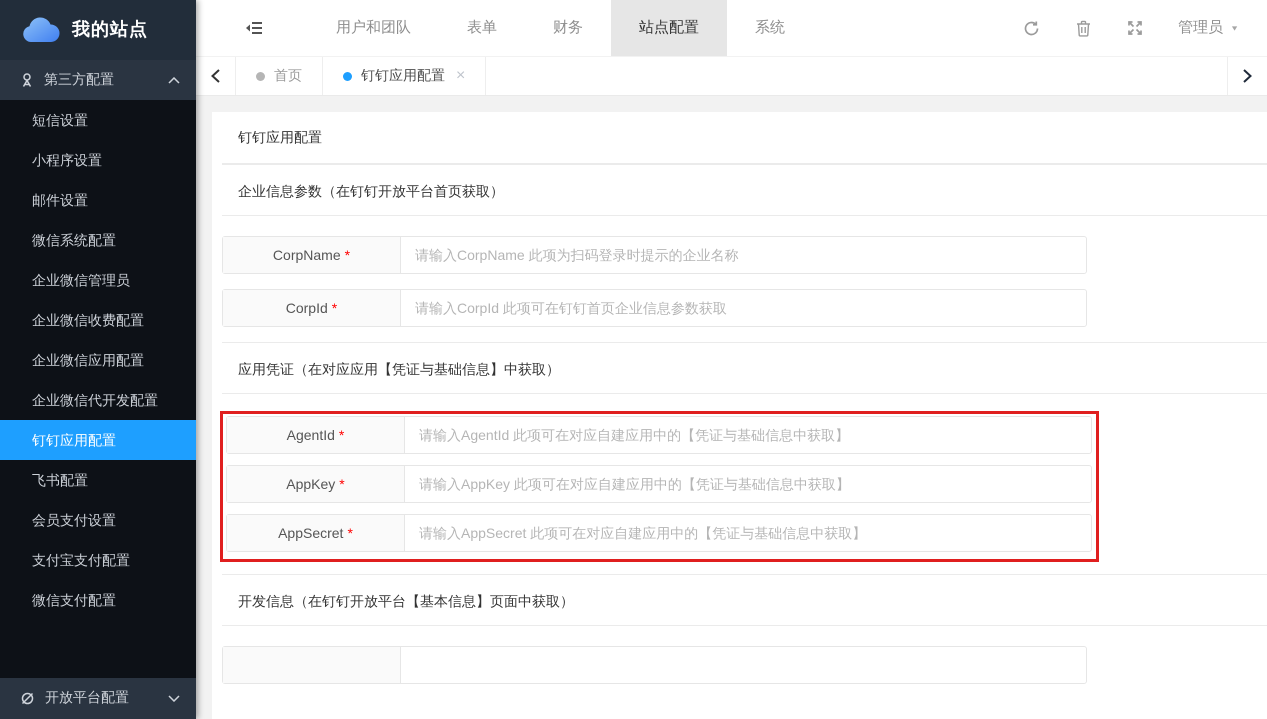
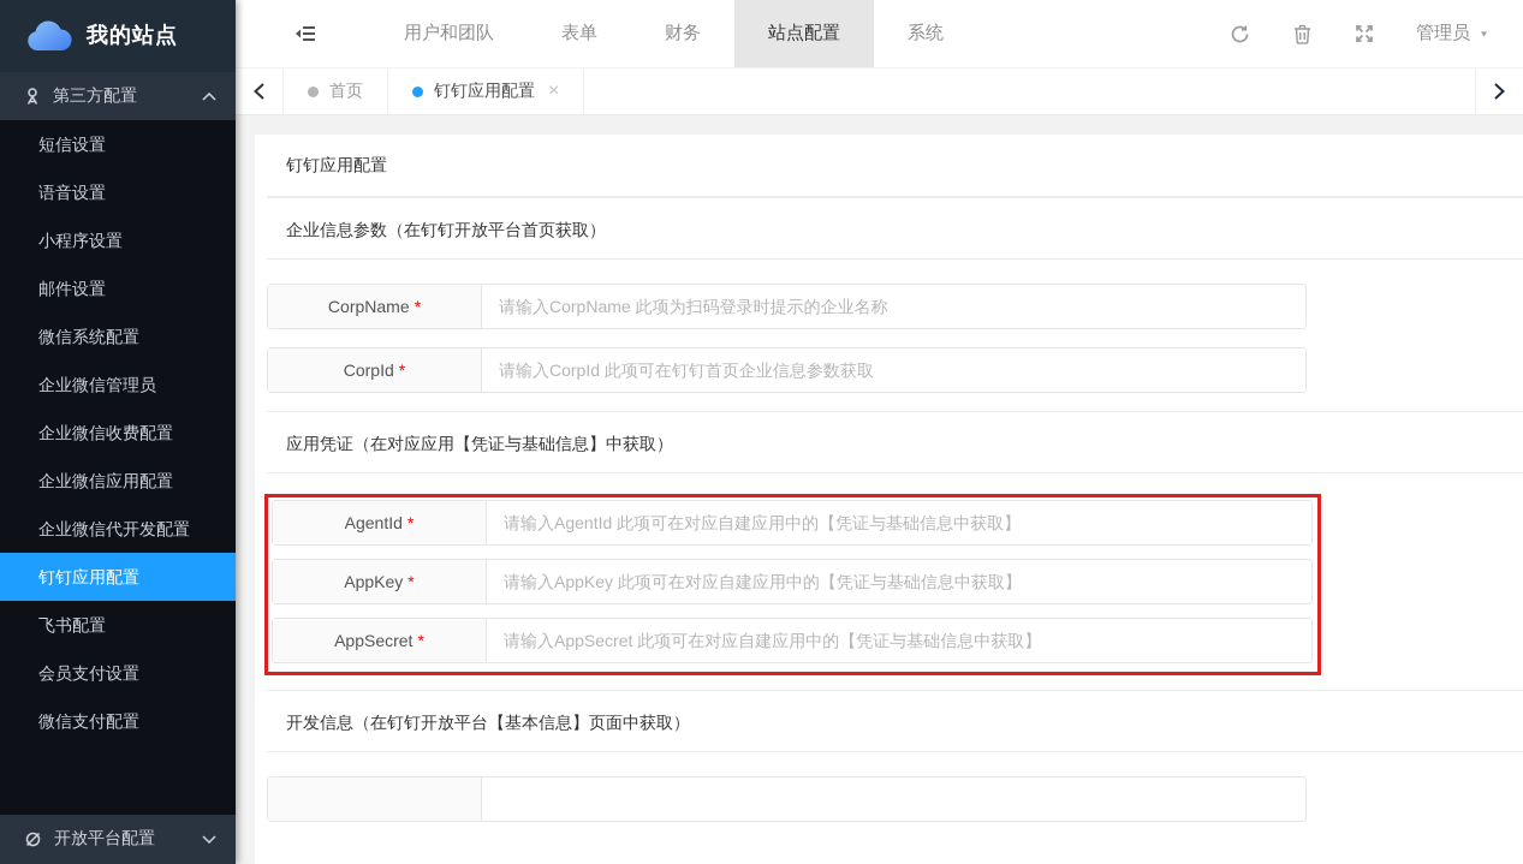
  我的站点
  第三方配置
  短信设置
+ 语音设置
  小程序设置
  邮件设置
  微信系统配置
  企业微信管理员
  企业微信收费配置
  企业微信应用配置
  企业微信代开发配置
  钉钉应用配置
  飞书配置
  会员支付设置
- 支付宝支付配置
  微信支付配置
  开放平台配置
  用户和团队
  表单
  财务
  站点配置
  系统
  管理员
  ▼
  首页
  钉钉应用配置
  ×
  钉钉应用配置
  企业信息参数（在钉钉开放平台首页获取）
  CorpName
  *
  请输入CorpName 此项为扫码登录时提示的企业名称
  CorpId
  *
  请输入CorpId 此项可在钉钉首页企业信息参数获取
  应用凭证（在对应应用【凭证与基础信息】中获取）
  AgentId
  *
  请输入AgentId 此项可在对应自建应用中的【凭证与基础信息中获取】
  AppKey
  *
  请输入AppKey 此项可在对应自建应用中的【凭证与基础信息中获取】
  AppSecret
  *
  请输入AppSecret 此项可在对应自建应用中的【凭证与基础信息中获取】
  开发信息（在钉钉开放平台【基本信息】页面中获取）
